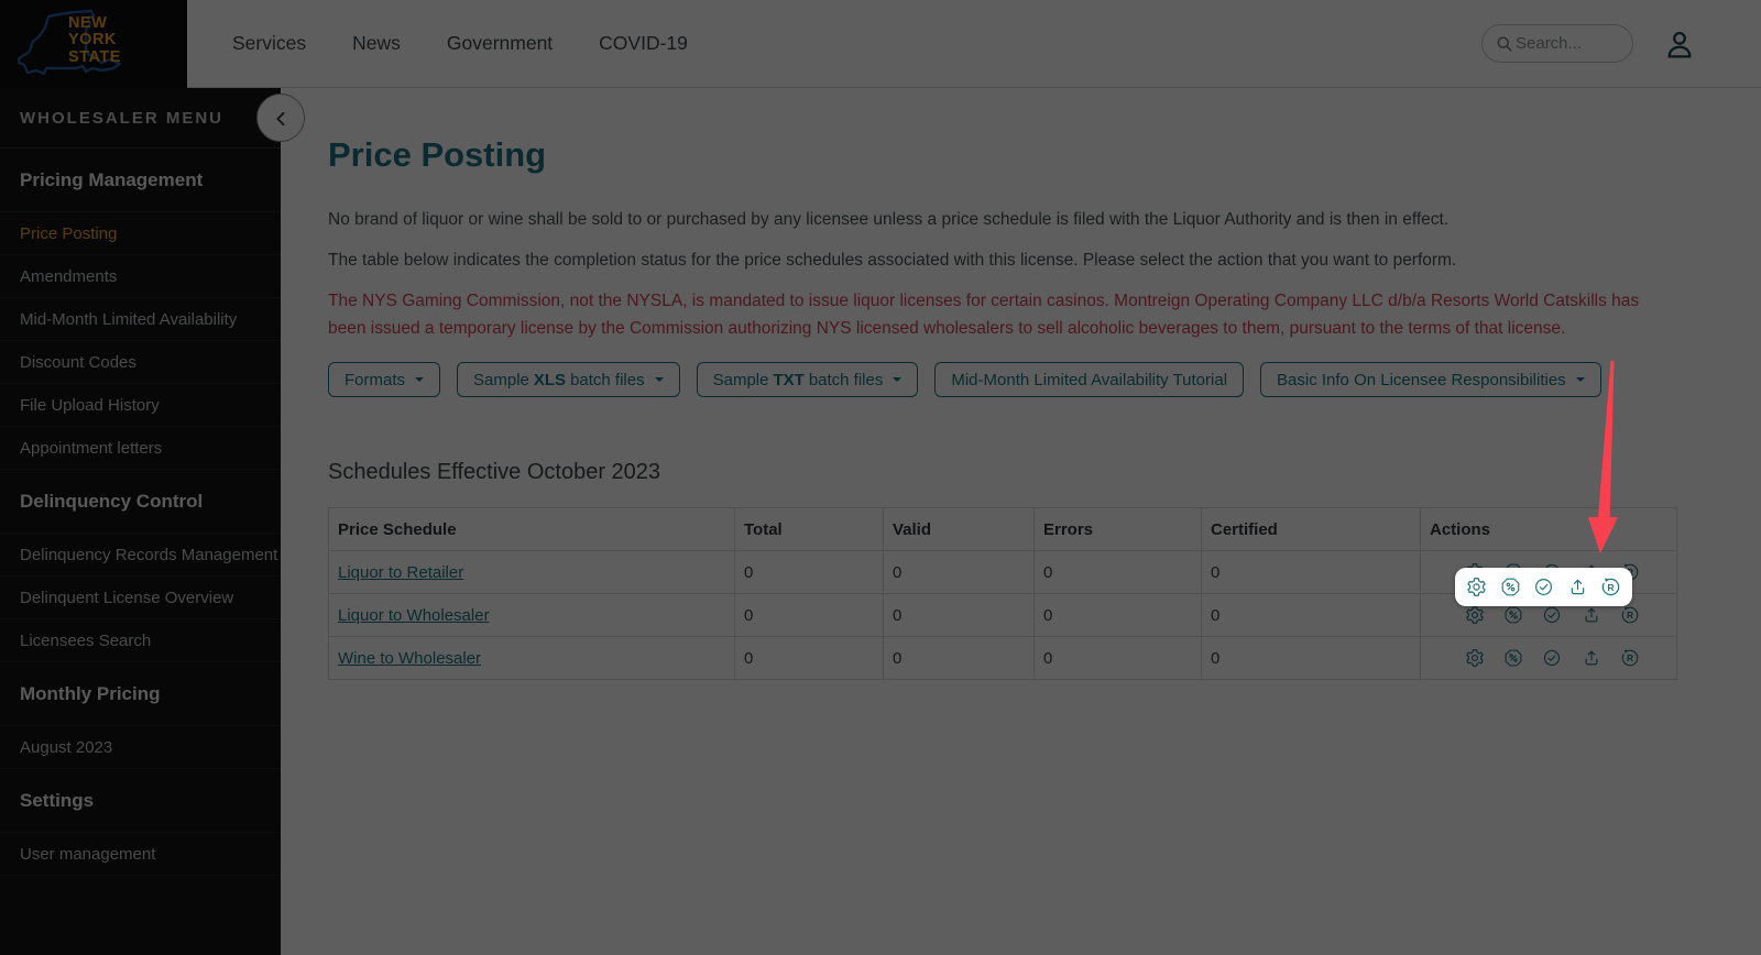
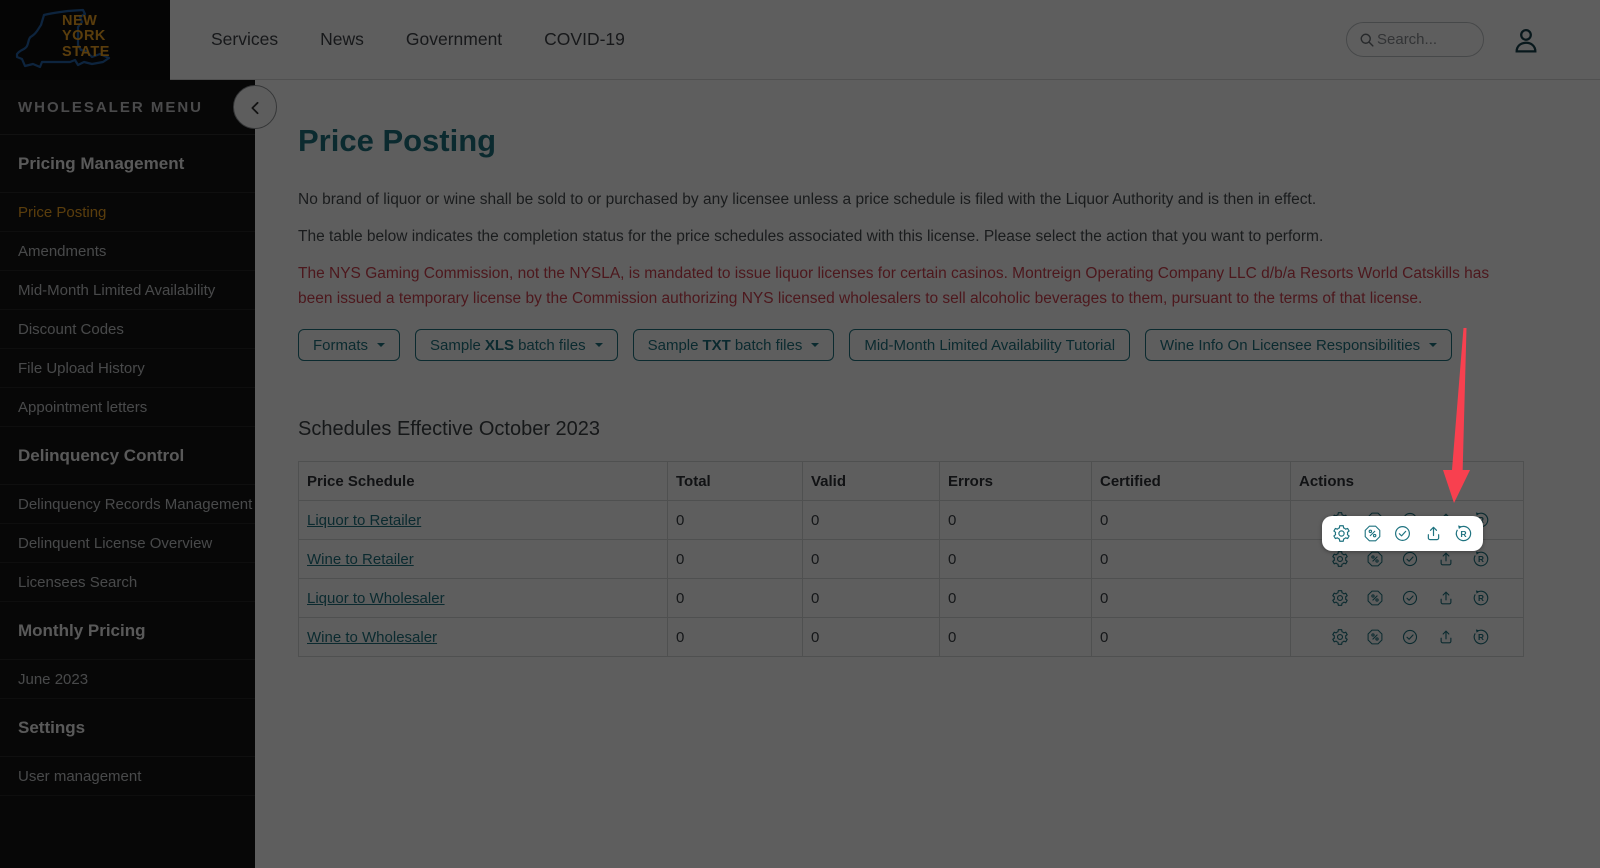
  NEW
  YORK
  STATE
  Services
  News
  Government
  COVID-19
  Search...
  WHOLESALER MENU
  Pricing Management
  Price Posting
  Amendments
  Mid-Month Limited Availability
  Discount Codes
  File Upload History
  Appointment letters
  Delinquency Control
  Delinquency Records Management
  Delinquent License Overview
  Licensees Search
  Monthly Pricing
- August 2023
+ June 2023
  Settings
  User management
  Price Posting
  No brand of liquor or wine shall be sold to or purchased by any licensee unless a price schedule is filed with the Liquor Authority and is then in effect.
  The table below indicates the completion status for the price schedules associated with this license. Please select the action that you want to perform.
  The NYS Gaming Commission, not the NYSLA, is mandated to issue liquor licenses for certain casinos. Montreign Operating Company LLC d/b/a Resorts World Catskills has been issued a temporary license by the Commission authorizing NYS licensed wholesalers to sell alcoholic beverages to them, pursuant to the terms of that license.
  Formats
  Sample
  XLS
  batch files
  Sample
  TXT
  batch files
  Mid-Month Limited Availability Tutorial
- Basic Info On Licensee Responsibilities
+ Wine Info On Licensee Responsibilities
  Schedules Effective October 2023
  Price Schedule	Total	Valid	Errors	Certified	Actions
  Liquor to Retailer	0	0	0	0
+ Wine to Retailer	0	0	0	0
  Liquor to Wholesaler	0	0	0	0
  Wine to Wholesaler	0	0	0	0
